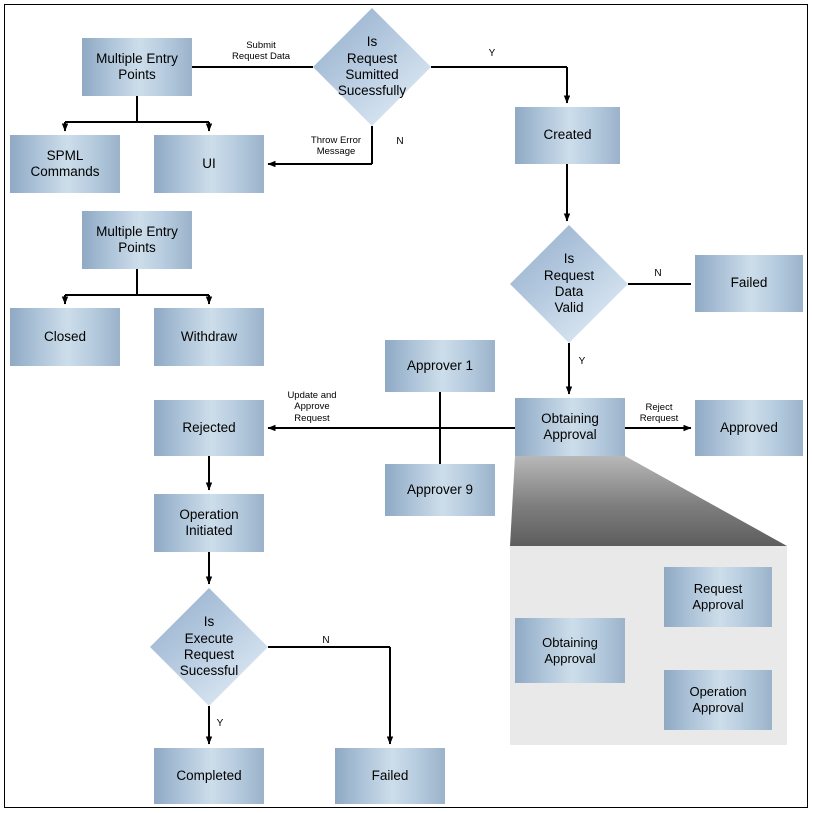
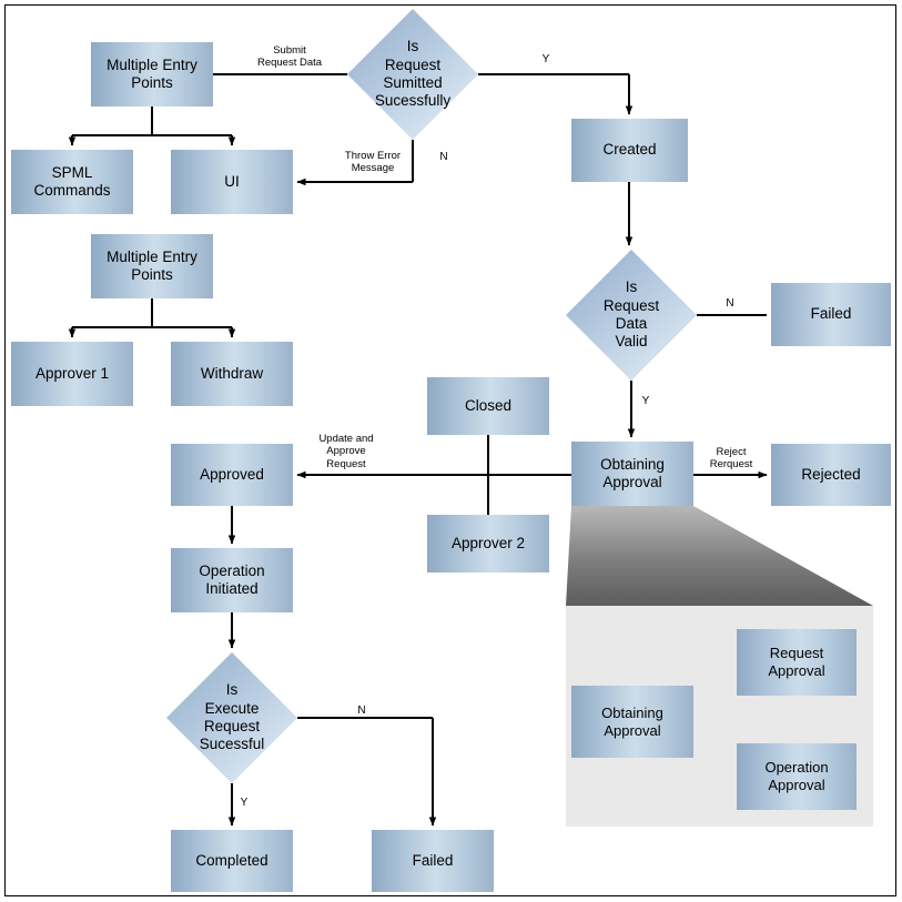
  Multiple Entry
  Points
  SPML
  Commands
  UI
  Is
  Request
  Sumitted
  Sucessfully
  Created
  Multiple Entry
  Points
- Closed
+ Approver 1
  Withdraw
  Is
  Request
  Data
  Valid
  Failed
- Approver 1
+ Closed
- Approver 9
+ Approver 2
- Rejected
+ Approved
  Obtaining
  Approval
- Approved
+ Rejected
  Operation
  Initiated
  Is
  Execute
  Request
  Sucessful
  Completed
  Failed
  Obtaining
  Approval
  Request
  Approval
  Operation
  Approval
  Submit
  Request Data
  Throw Error
  Message
  Y
  N
  N
  Y
  Reject
  Rerquest
  Update and
  Approve
  Request
  N
  Y
